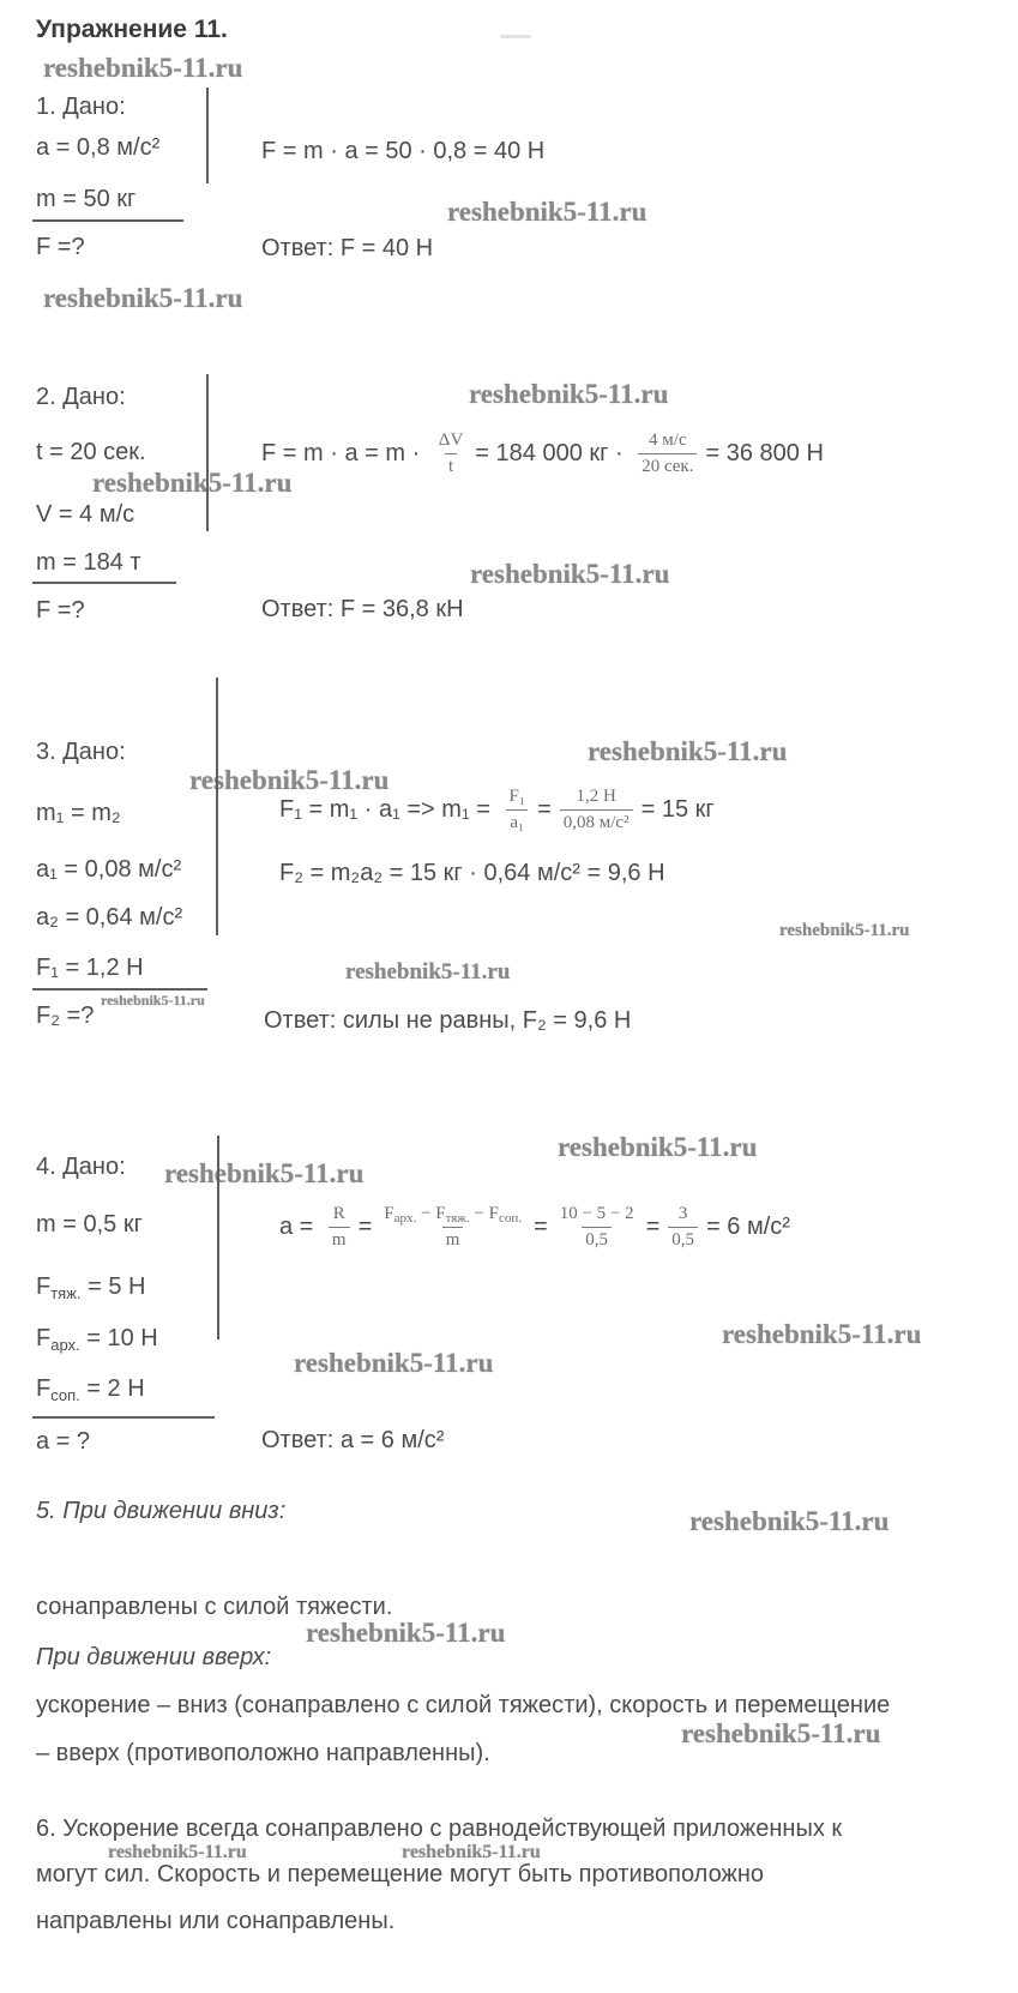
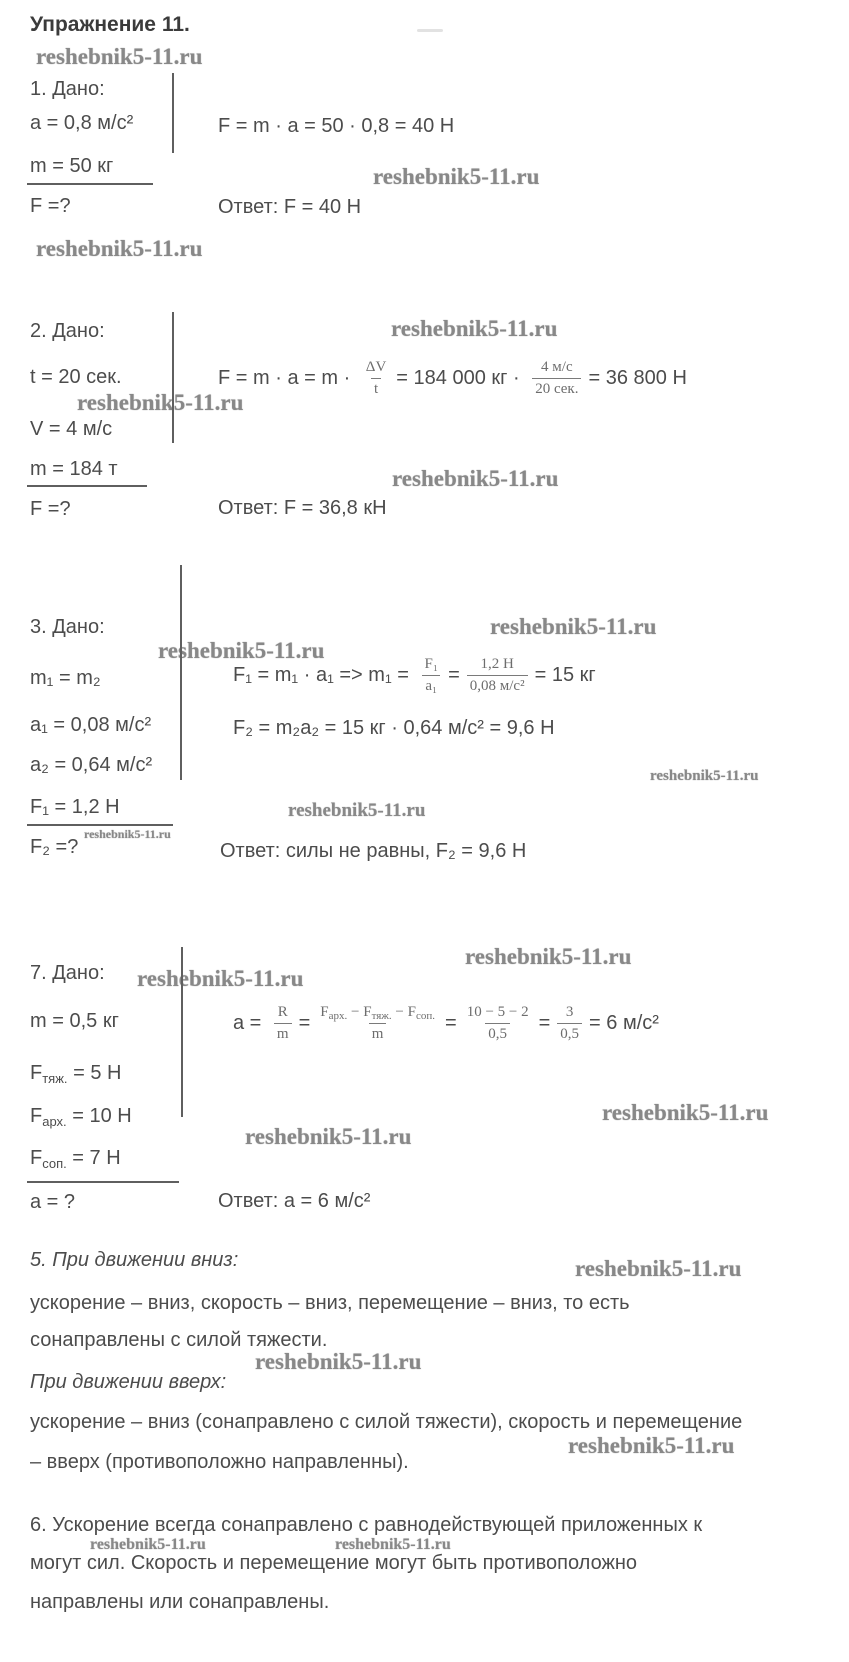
  Упражнение 11.
  reshebnik5-11.ru
  reshebnik5-11.ru
  reshebnik5-11.ru
  reshebnik5-11.ru
  reshebnik5-11.ru
  reshebnik5-11.ru
  reshebnik5-11.ru
  reshebnik5-11.ru
  reshebnik5-11.ru
  reshebnik5-11.ru
  reshebnik5-11.ru
  reshebnik5-11.ru
  reshebnik5-11.ru
  reshebnik5-11.ru
  reshebnik5-11.ru
  reshebnik5-11.ru
  reshebnik5-11.ru
  reshebnik5-11.ru
  reshebnik5-11.ru
  reshebnik5-11.ru
  1. Дано:
  a = 0,8 м/с²
  F = m · a = 50 · 0,8 = 40 Н
  m = 50 кг
  F =?
  Ответ: F = 40 Н
  2. Дано:
  t = 20 сек.
  F = m · a = m ·
  ΔV
  t
  = 184 000 кг ·
  4 м/с
  20 сек.
  = 36 800 Н
  V = 4 м/с
  m = 184 т
  F =?
  Ответ: F = 36,8 кН
  3. Дано:
  m₁ = m₂
  F₁ = m₁ · a₁ => m₁ =
  F₁
  a₁
  =
  1,2 Н
  0,08 м/с²
  = 15 кг
  a₁ = 0,08 м/с²
  F₂ = m₂a₂ = 15 кг · 0,64 м/с² = 9,6 Н
  a₂ = 0,64 м/с²
  F₁ = 1,2 Н
  F₂ =?
  Ответ: силы не равны, F₂ = 9,6 Н
- 4. Дано:
+ 7. Дано:
  m = 0,5 кг
  a =
  R
  m
  =
  Fарх. − Fтяж. − Fсоп.
  m
  =
  10 − 5 − 2
  0,5
  =
  3
  0,5
  = 6 м/с²
  Fтяж. = 5 Н
  Fарх. = 10 Н
- Fсоп. = 2 Н
+ Fсоп. = 7 Н
  a = ?
  Ответ: a = 6 м/с²
  5. При движении вниз:
+ ускорение – вниз, скорость – вниз, перемещение – вниз, то есть
  сонаправлены с силой тяжести.
  При движении вверх:
  ускорение – вниз (сонаправлено с силой тяжести), скорость и перемещение
  – вверх (противоположно направленны).
  6. Ускорение всегда сонаправлено с равнодействующей приложенных к
  могут сил. Скорость и перемещение могут быть противоположно
  направлены или сонаправлены.
